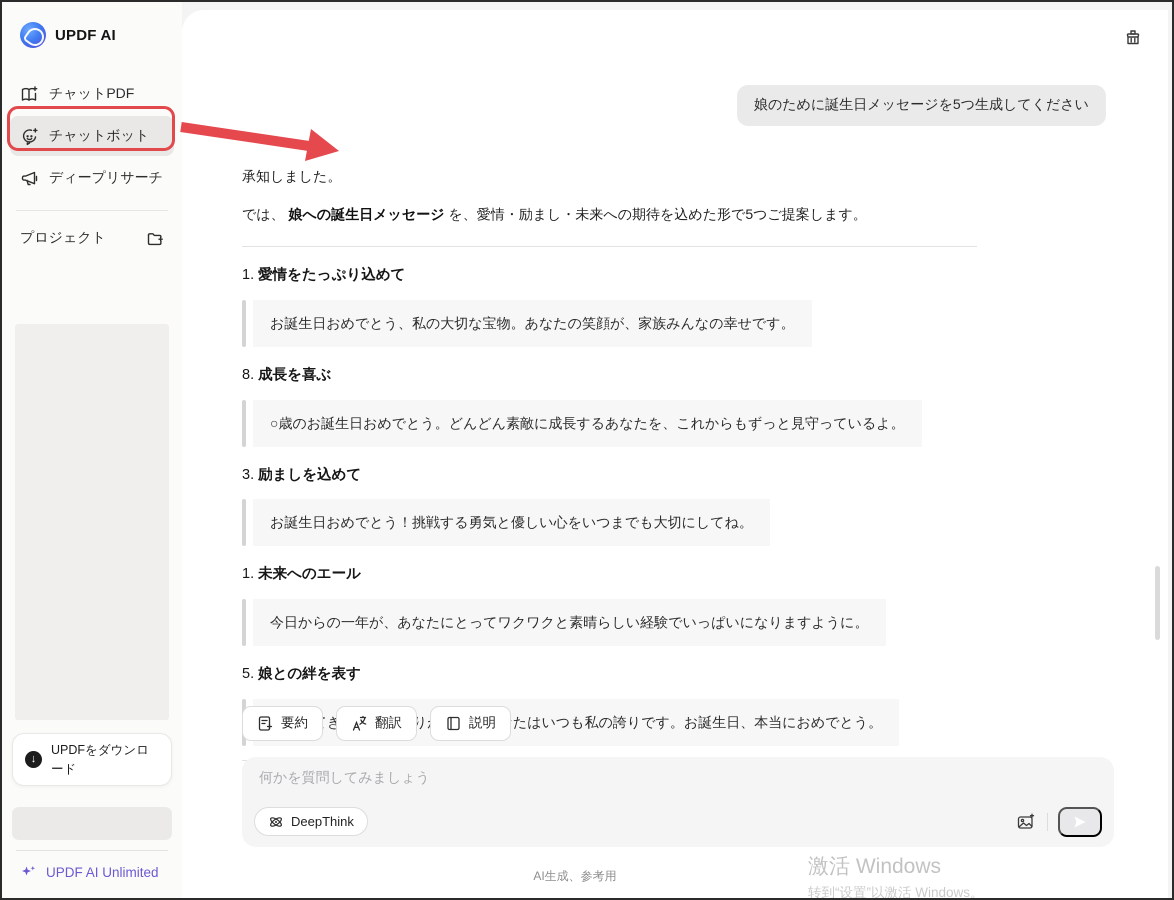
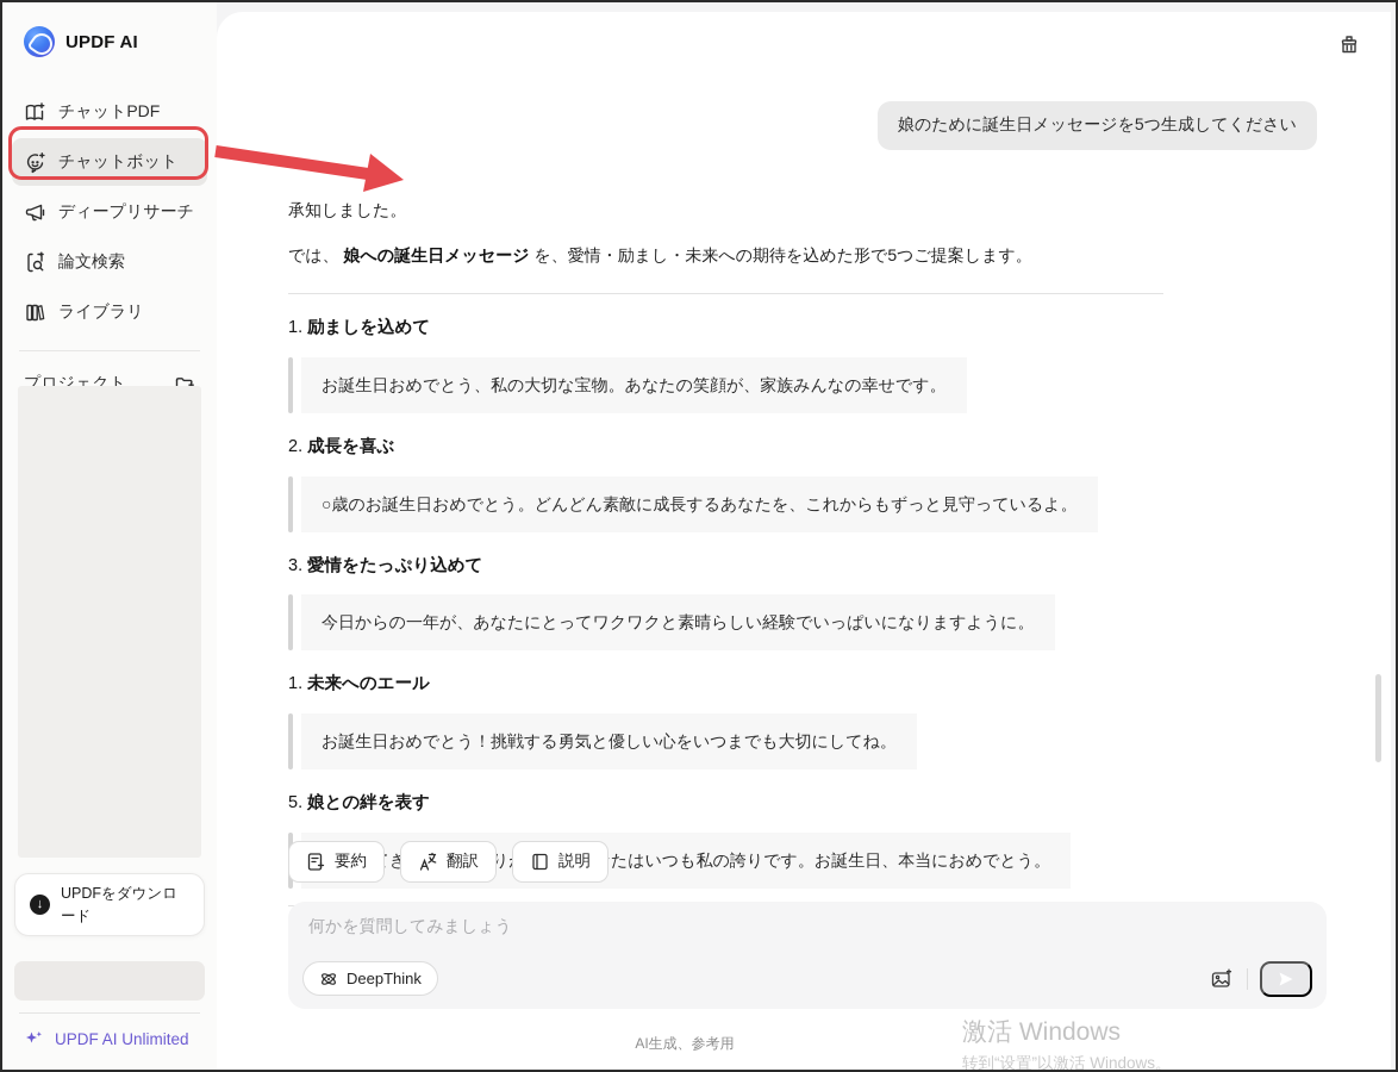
  UPDF AI
  チャットPDF
  チャットボット
  ディープリサーチ
+ 論文検索
+ ライブラリ
  プロジェクト
  ↓
  UPDFをダウンロード
  UPDF AI Unlimited
  娘のために誕生日メッセージを5つ生成してください
  承知しました。
  では、 娘への誕生日メッセージ を、愛情・励まし・未来への期待を込めた形で5つご提案します。
- 1. 愛情をたっぷり込めて
+ 1. 励ましを込めて
  お誕生日おめでとう、私の大切な宝物。あなたの笑顔が、家族みんなの幸せです。
- 8. 成長を喜ぶ
+ 2. 成長を喜ぶ
  ○歳のお誕生日おめでとう。どんどん素敵に成長するあなたを、これからもずっと見守っているよ。
- 3. 励ましを込めて
+ 3. 愛情をたっぷり込めて
- お誕生日おめでとう！挑戦する勇気と優しい心をいつまでも大切にしてね。
+ 今日からの一年が、あなたにとってワクワクと素晴らしい経験でいっぱいになりますように。
  1. 未来へのエール
- 今日からの一年が、あなたにとってワクワクと素晴らしい経験でいっぱいになりますように。
+ お誕生日おめでとう！挑戦する勇気と優しい心をいつまでも大切にしてね。
  5. 娘との絆を表す
  要約
  翻訳
  説明
  何かを質問してみましょう
  DeepThink
  AI生成、参考用
  激活 Windows
  转到“设置”以激活 Windows。
